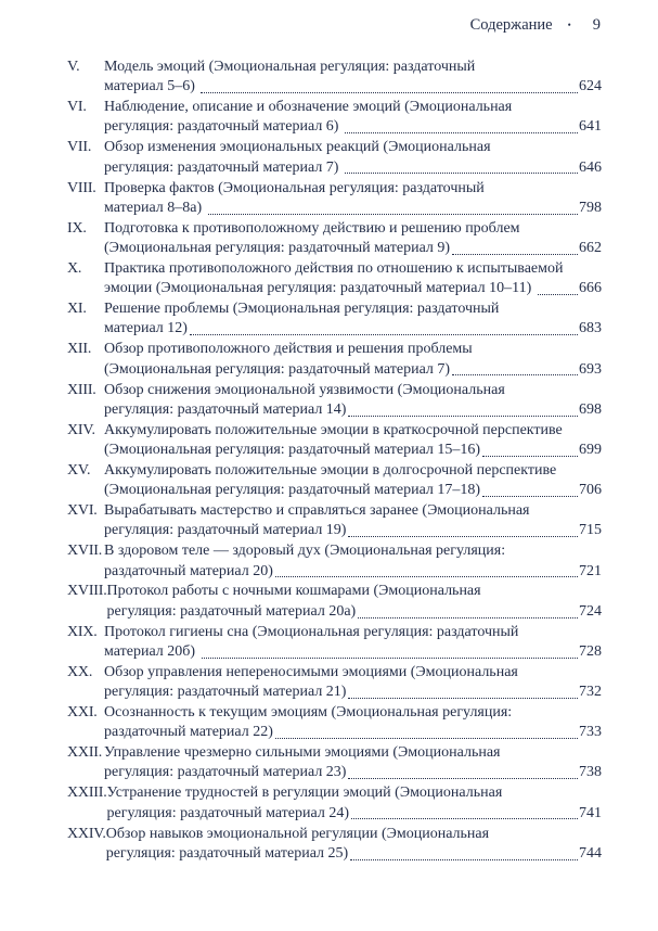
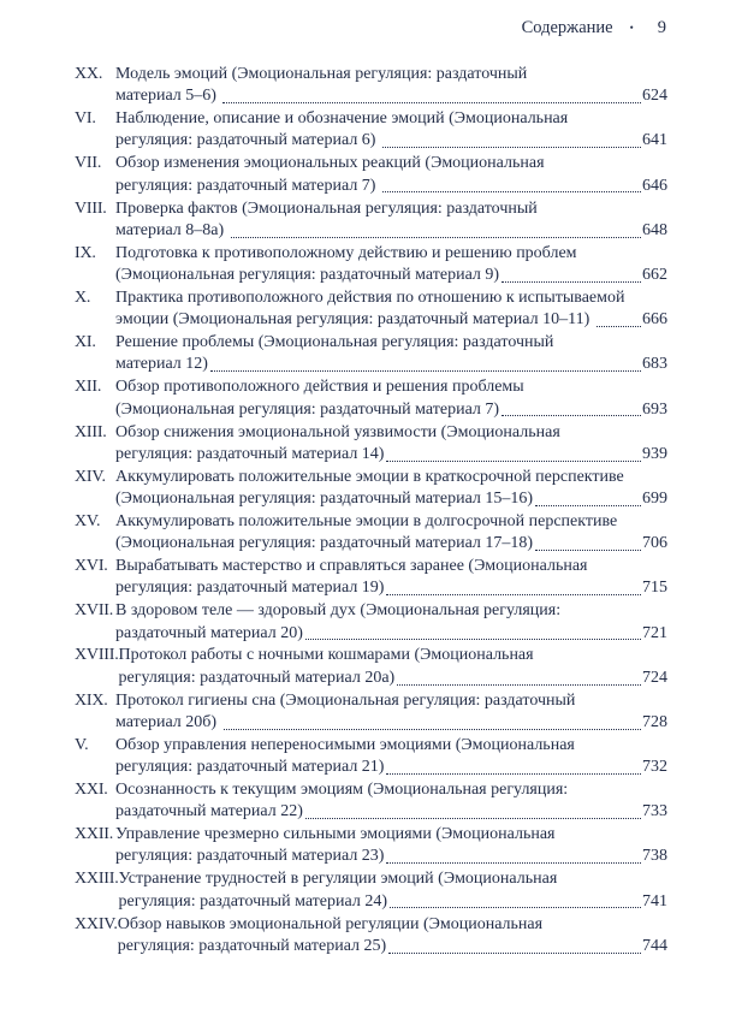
  Содержание
  •
  9
- V.
+ XX.
  Модель эмоций (Эмоциональная регуляция: раздаточный
  материал 5–6)
  624
  VI.
  Наблюдение, описание и обозначение эмоций (Эмоциональная
  регуляция: раздаточный материал 6)
  641
  VII.
  Обзор изменения эмоциональных реакций (Эмоциональная
  регуляция: раздаточный материал 7)
  646
  VIII.
  Проверка фактов (Эмоциональная регуляция: раздаточный
  материал 8–8а)
- 798
+ 648
  IX.
  Подготовка к противоположному действию и решению проблем
  (Эмоциональная регуляция: раздаточный материал 9)
  662
  X.
  Практика противоположного действия по отношению к испытываемой
  эмоции (Эмоциональная регуляция: раздаточный материал 10–11)
  666
  XI.
  Решение проблемы (Эмоциональная регуляция: раздаточный
  материал 12)
  683
  XII.
  Обзор противоположного действия и решения проблемы
  (Эмоциональная регуляция: раздаточный материал 7)
  693
  XIII.
  Обзор снижения эмоциональной уязвимости (Эмоциональная
  регуляция: раздаточный материал 14)
- 698
+ 939
  XIV.
  Аккумулировать положительные эмоции в краткосрочной перспективе
  (Эмоциональная регуляция: раздаточный материал 15–16)
  699
  XV.
  Аккумулировать положительные эмоции в долгосрочной перспективе
  (Эмоциональная регуляция: раздаточный материал 17–18)
  706
  XVI.
  Вырабатывать мастерство и справляться заранее (Эмоциональная
  регуляция: раздаточный материал 19)
  715
  XVII.
  В здоровом теле — здоровый дух (Эмоциональная регуляция:
  раздаточный материал 20)
  721
  XVIII.
  Протокол работы с ночными кошмарами (Эмоциональная
  регуляция: раздаточный материал 20а)
  724
  XIX.
  Протокол гигиены сна (Эмоциональная регуляция: раздаточный
  материал 20б)
  728
- XX.
+ V.
  Обзор управления непереносимыми эмоциями (Эмоциональная
  регуляция: раздаточный материал 21)
  732
  XXI.
  Осознанность к текущим эмоциям (Эмоциональная регуляция:
  раздаточный материал 22)
  733
  XXII.
  Управление чрезмерно сильными эмоциями (Эмоциональная
  регуляция: раздаточный материал 23)
  738
  XXIII.
  Устранение трудностей в регуляции эмоций (Эмоциональная
  регуляция: раздаточный материал 24)
  741
  XXIV.
  Обзор навыков эмоциональной регуляции (Эмоциональная
  регуляция: раздаточный материал 25)
  744
